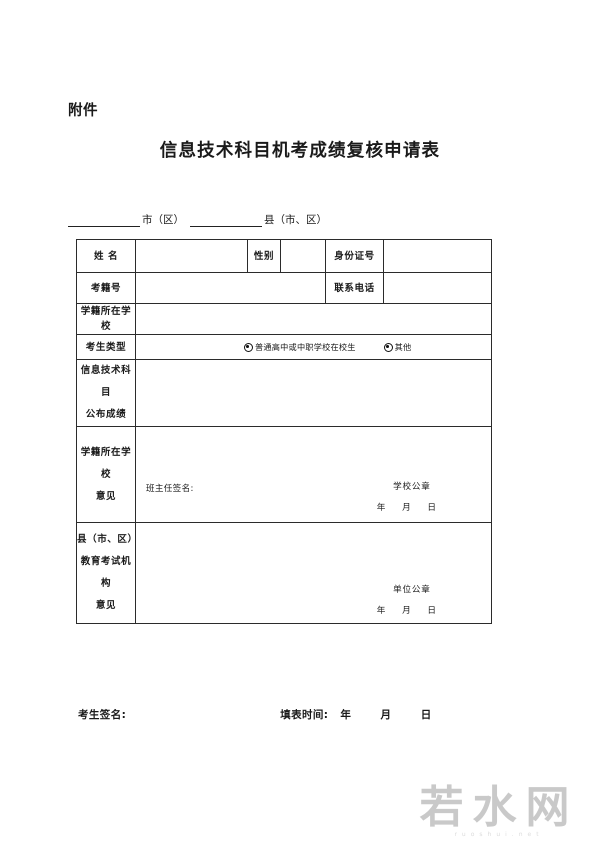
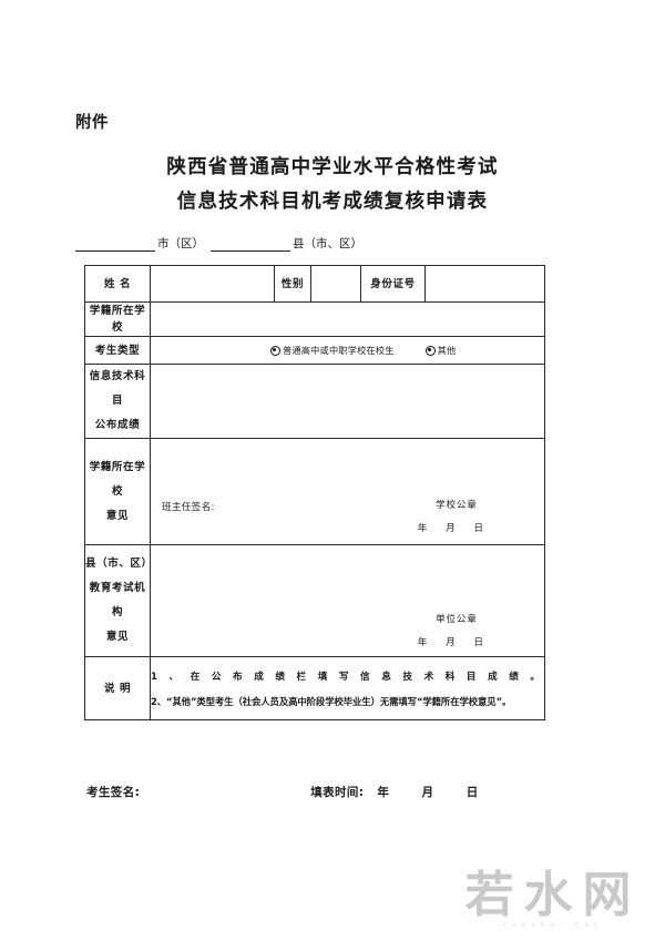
  附件
+ 陕西省普通高中学业水平合格性考试
  信息技术科目机考成绩复核申请表
  市（区）
  县（市、区）
  姓 名		性别		身份证号
- 考籍号		联系电话
  学籍所在学校
  考生类型	普通高中或中职学校在校生 其他
  信息技术科目 公布成绩
  学籍所在学校 意见	班主任签名: 学校公章 年 月 日
  县（市、区） 教育考试机构 意见	单位公章 年 月 日
+ 说 明	1、在公布成绩栏填写信息技术科目成绩。 2、“其他”类型考生（社会人员及高中阶段学校毕业生）无需填写“学籍所在学校意见”。
  考生签名:
  填表时间:
  年 月 日
  若水网
